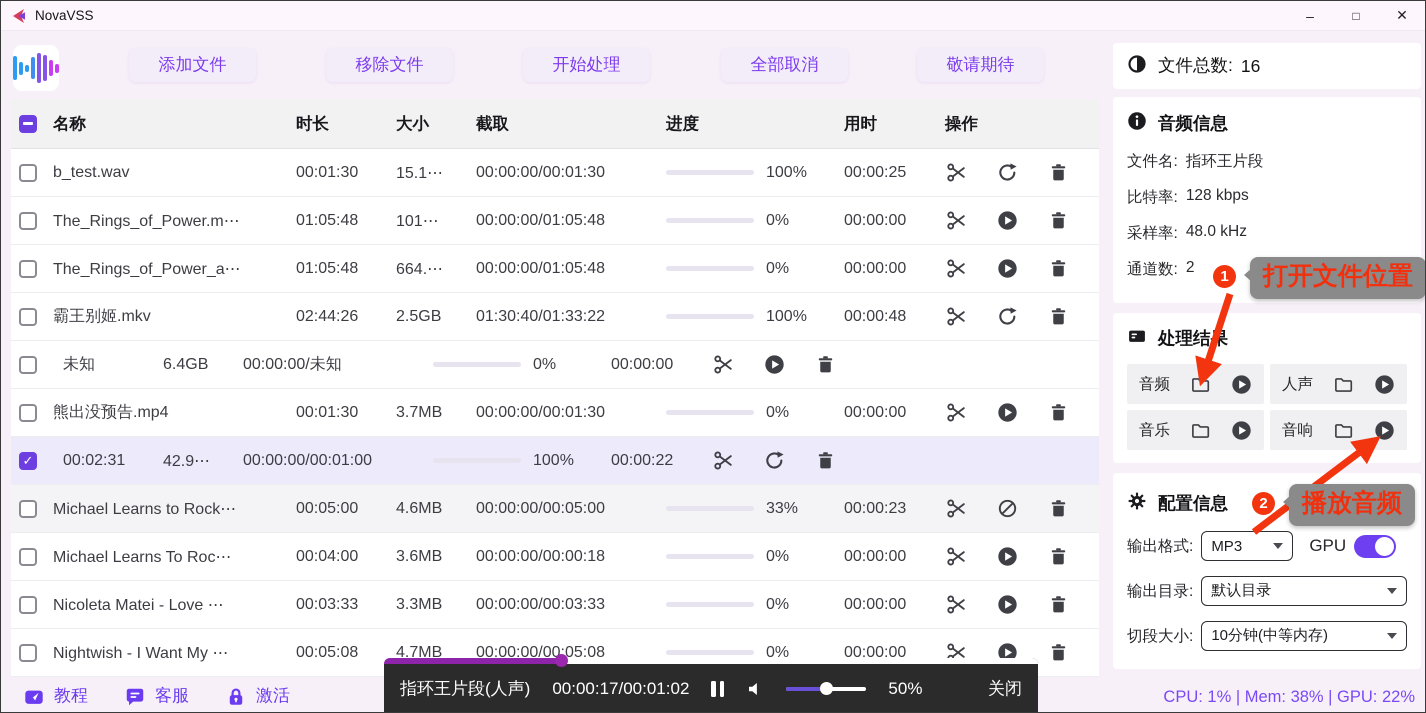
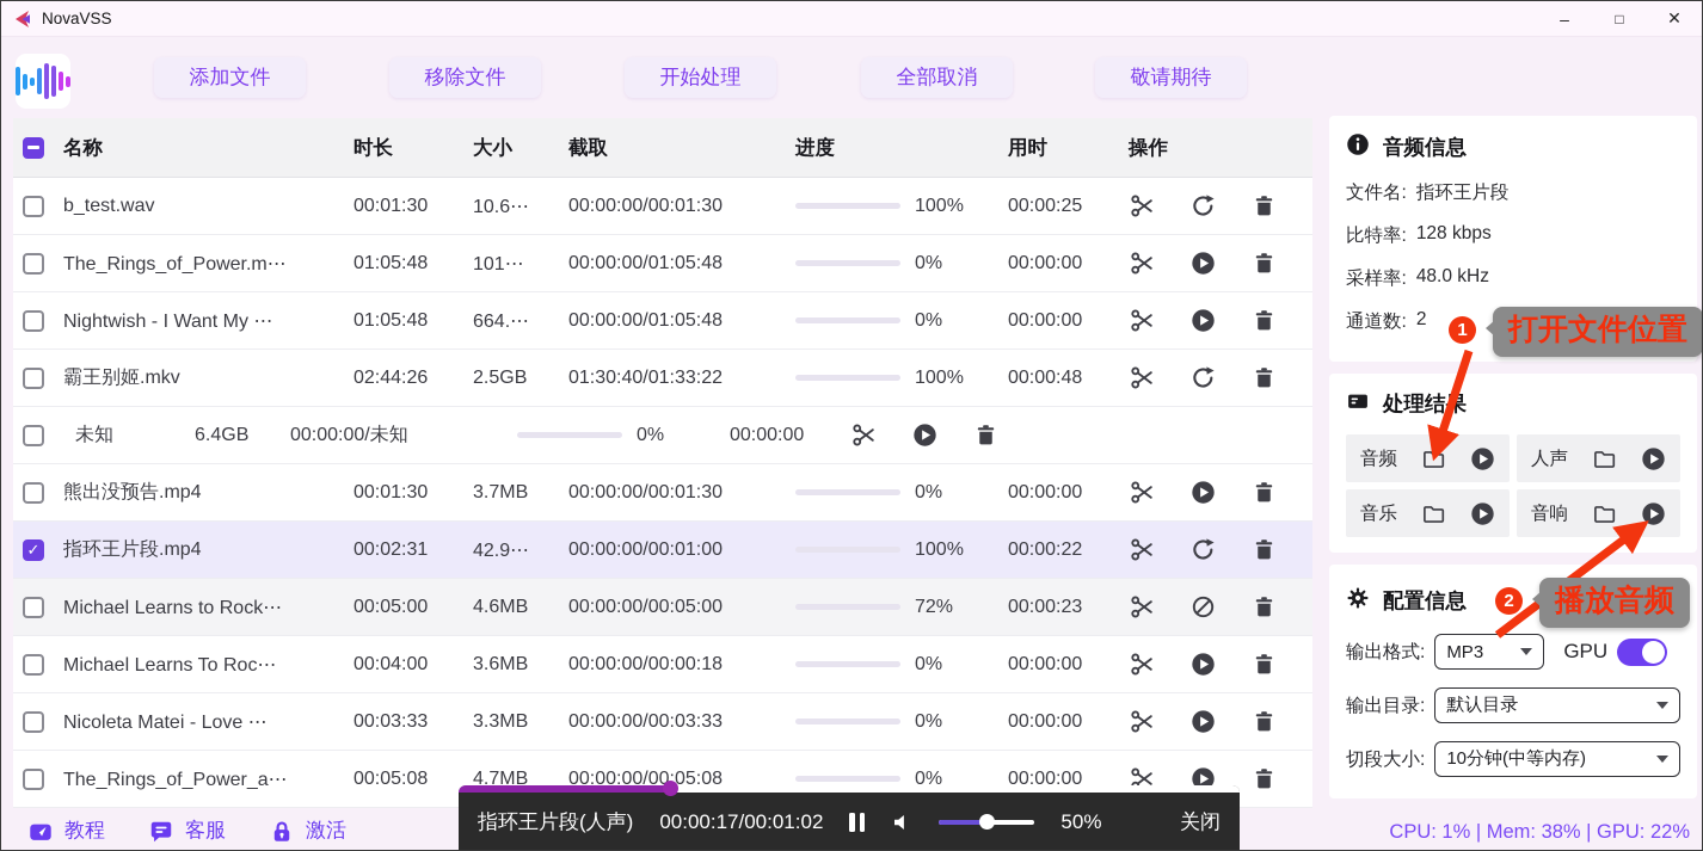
  NovaVSS
  –
  □
  ✕
  添加文件
  移除文件
  开始处理
  全部取消
  敬请期待
  名称
  时长
  大小
  截取
  进度
  用时
  操作
  b_test.wav
  00:01:30
- 15.1⋯
+ 10.6⋯
  00:00:00/00:01:30
  100%
  00:00:25
  The_Rings_of_Power.m⋯
  01:05:48
  101⋯
  00:00:00/01:05:48
  0%
  00:00:00
- The_Rings_of_Power_a⋯
+ Nightwish - I Want My ⋯
  01:05:48
  664.⋯
  00:00:00/01:05:48
  0%
  00:00:00
  霸王别姬.mkv
  02:44:26
  2.5GB
  01:30:40/01:33:22
  100%
  00:00:48
  未知
  6.4GB
  00:00:00/未知
  0%
  00:00:00
  熊出没预告.mp4
  00:01:30
  3.7MB
  00:00:00/00:01:30
  0%
  00:00:00
  ✓
+ 指环王片段.mp4
  00:02:31
  42.9⋯
  00:00:00/00:01:00
  100%
  00:00:22
  Michael Learns to Rock⋯
  00:05:00
  4.6MB
  00:00:00/00:05:00
- 33%
+ 72%
  00:00:23
  Michael Learns To Roc⋯
  00:04:00
  3.6MB
  00:00:00/00:00:18
  0%
  00:00:00
  Nicoleta Matei - Love ⋯
  00:03:33
  3.3MB
  00:00:00/00:03:33
  0%
  00:00:00
- Nightwish - I Want My ⋯
+ The_Rings_of_Power_a⋯
  00:05:08
  4.7MB
  00:00:00/00:05:08
  0%
  00:00:00
- 文件总数:
- 16
  音频信息
  文件名:
  指环王片段
  比特率:
  128 kbps
  采样率:
  48.0 kHz
  通道数:
  2
  处理结
  音频
  人声
  音乐
  音响
  配置信息
  输出格式:
  MP3
  GPU
  输出目录:
  默认目录
  切段大小:
  10分钟(中等内存)
  教程
  客服
  激活
  CPU: 1% | Mem: 38% | GPU: 22%
  指环王片段(人声)
  00:00:17/00:01:02
  50%
  关闭
  1
  打开文件位置
  2
  播放音频
